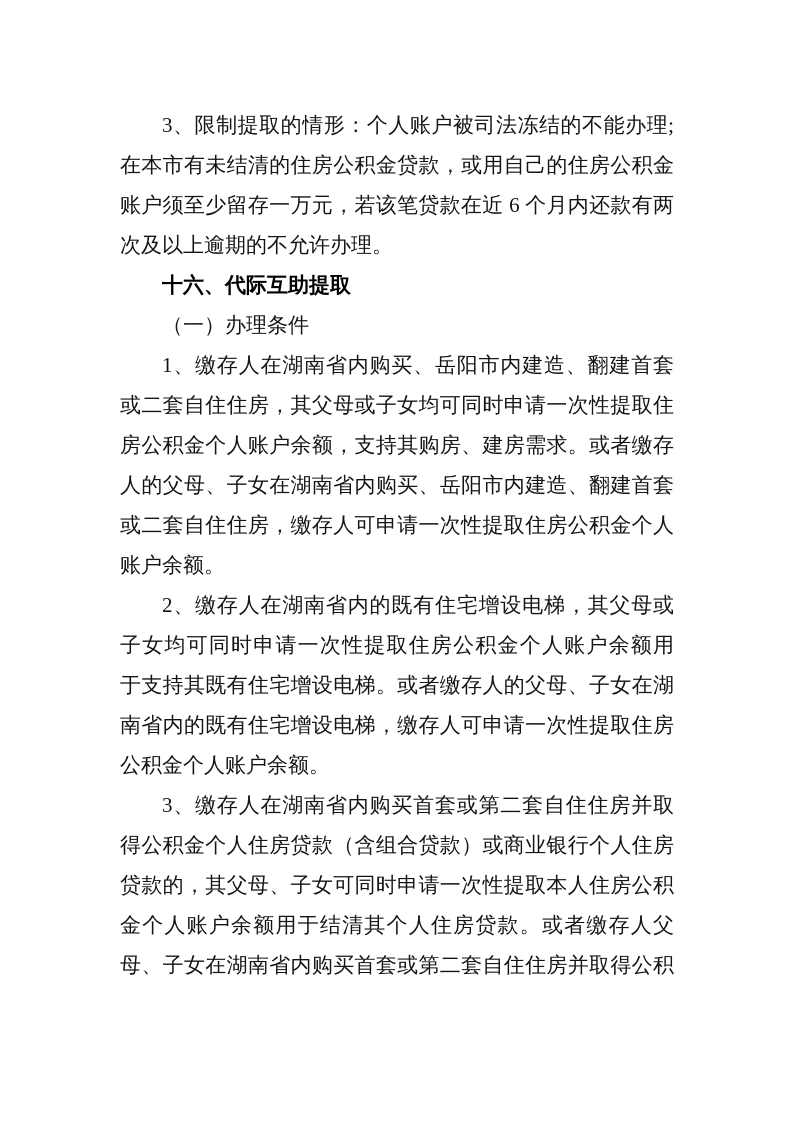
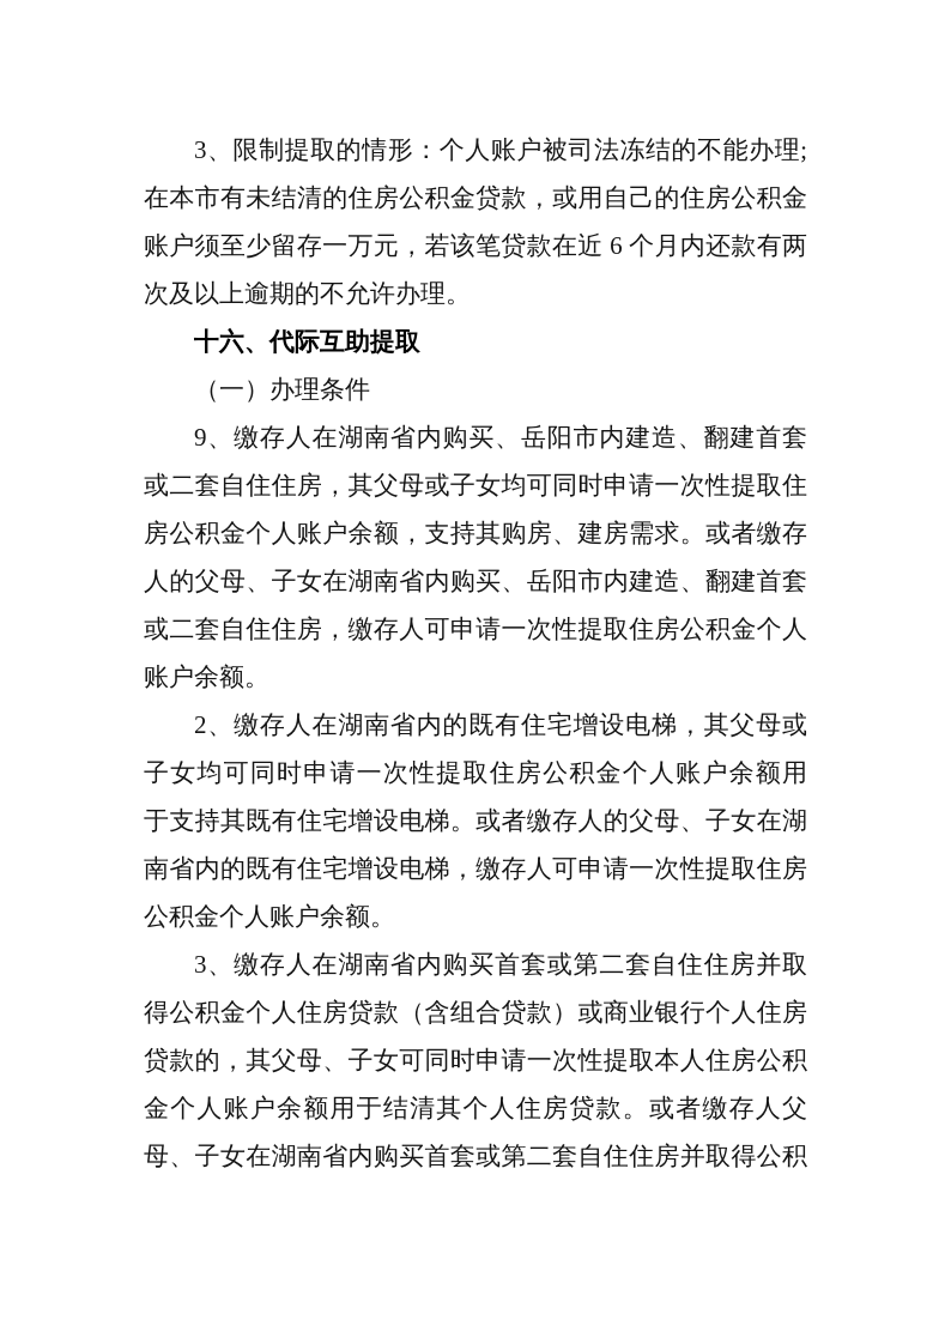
  3、限制提取的情形：个人账户被司法冻结的不能办理;
  在本市有未结清的住房公积金贷款，或用自己的住房公积金
  账户须至少留存一万元，若该笔贷款在近 6 个月内还款有两
  次及以上逾期的不允许办理。
  十六、代际互助提取
  （一）办理条件
- 1、缴存人在湖南省内购买、岳阳市内建造、翻建首套
+ 9、缴存人在湖南省内购买、岳阳市内建造、翻建首套
  或二套自住住房，其父母或子女均可同时申请一次性提取住
  房公积金个人账户余额，支持其购房、建房需求。或者缴存
  人的父母、子女在湖南省内购买、岳阳市内建造、翻建首套
  或二套自住住房，缴存人可申请一次性提取住房公积金个人
  账户余额。
  2、缴存人在湖南省内的既有住宅增设电梯，其父母或
  子女均可同时申请一次性提取住房公积金个人账户余额用
  于支持其既有住宅增设电梯。或者缴存人的父母、子女在湖
  南省内的既有住宅增设电梯，缴存人可申请一次性提取住房
  公积金个人账户余额。
  3、缴存人在湖南省内购买首套或第二套自住住房并取
  得公积金个人住房贷款（含组合贷款）或商业银行个人住房
  贷款的，其父母、子女可同时申请一次性提取本人住房公积
  金个人账户余额用于结清其个人住房贷款。或者缴存人父
  母、子女在湖南省内购买首套或第二套自住住房并取得公积
